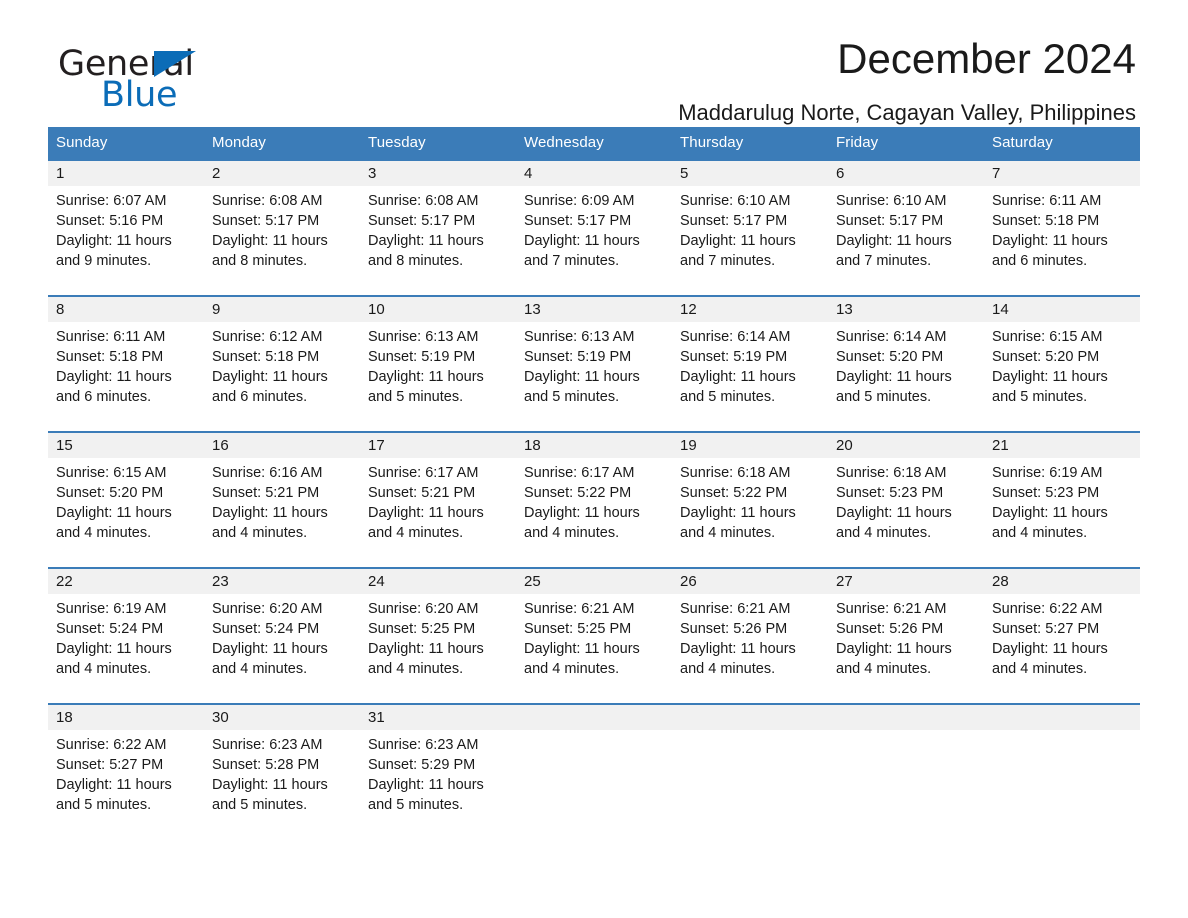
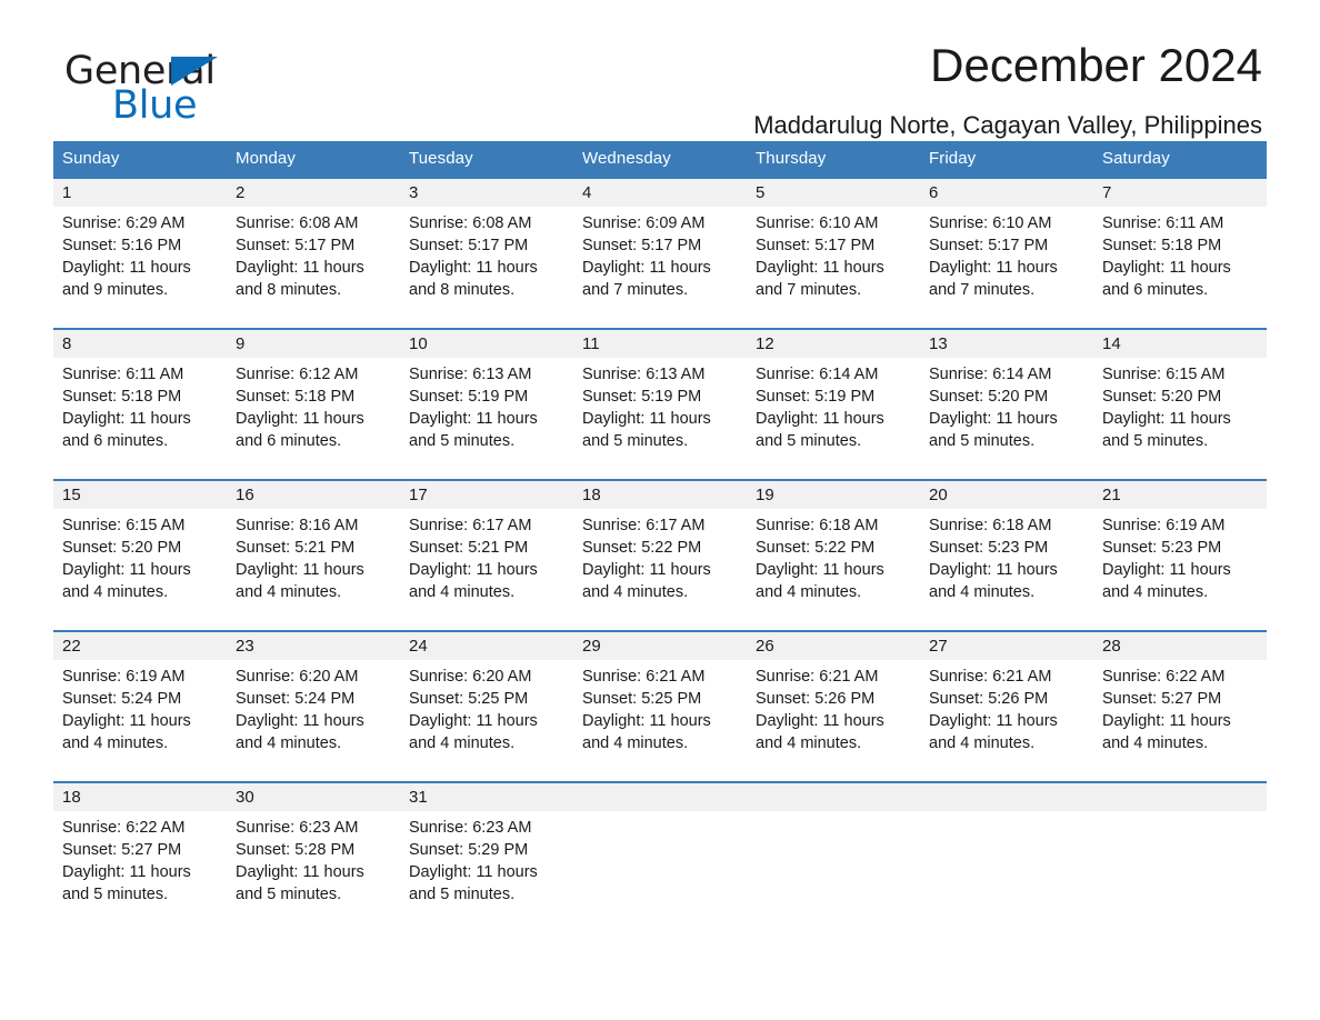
  General
  Blue
  December 2024
  Maddarulug Norte, Cagayan Valley, Philippines
  Sunday	Monday	Tuesday	Wednesday	Thursday	Friday	Saturday
- 1Sunrise: 6:07 AMSunset: 5:16 PMDaylight: 11 hoursand 9 minutes.	2Sunrise: 6:08 AMSunset: 5:17 PMDaylight: 11 hoursand 8 minutes.	3Sunrise: 6:08 AMSunset: 5:17 PMDaylight: 11 hoursand 8 minutes.	4Sunrise: 6:09 AMSunset: 5:17 PMDaylight: 11 hoursand 7 minutes.	5Sunrise: 6:10 AMSunset: 5:17 PMDaylight: 11 hoursand 7 minutes.	6Sunrise: 6:10 AMSunset: 5:17 PMDaylight: 11 hoursand 7 minutes.	7Sunrise: 6:11 AMSunset: 5:18 PMDaylight: 11 hoursand 6 minutes.
+ 1Sunrise: 6:29 AMSunset: 5:16 PMDaylight: 11 hoursand 9 minutes.	2Sunrise: 6:08 AMSunset: 5:17 PMDaylight: 11 hoursand 8 minutes.	3Sunrise: 6:08 AMSunset: 5:17 PMDaylight: 11 hoursand 8 minutes.	4Sunrise: 6:09 AMSunset: 5:17 PMDaylight: 11 hoursand 7 minutes.	5Sunrise: 6:10 AMSunset: 5:17 PMDaylight: 11 hoursand 7 minutes.	6Sunrise: 6:10 AMSunset: 5:17 PMDaylight: 11 hoursand 7 minutes.	7Sunrise: 6:11 AMSunset: 5:18 PMDaylight: 11 hoursand 6 minutes.
- 8Sunrise: 6:11 AMSunset: 5:18 PMDaylight: 11 hoursand 6 minutes.	9Sunrise: 6:12 AMSunset: 5:18 PMDaylight: 11 hoursand 6 minutes.	10Sunrise: 6:13 AMSunset: 5:19 PMDaylight: 11 hoursand 5 minutes.	13Sunrise: 6:13 AMSunset: 5:19 PMDaylight: 11 hoursand 5 minutes.	12Sunrise: 6:14 AMSunset: 5:19 PMDaylight: 11 hoursand 5 minutes.	13Sunrise: 6:14 AMSunset: 5:20 PMDaylight: 11 hoursand 5 minutes.	14Sunrise: 6:15 AMSunset: 5:20 PMDaylight: 11 hoursand 5 minutes.
+ 8Sunrise: 6:11 AMSunset: 5:18 PMDaylight: 11 hoursand 6 minutes.	9Sunrise: 6:12 AMSunset: 5:18 PMDaylight: 11 hoursand 6 minutes.	10Sunrise: 6:13 AMSunset: 5:19 PMDaylight: 11 hoursand 5 minutes.	11Sunrise: 6:13 AMSunset: 5:19 PMDaylight: 11 hoursand 5 minutes.	12Sunrise: 6:14 AMSunset: 5:19 PMDaylight: 11 hoursand 5 minutes.	13Sunrise: 6:14 AMSunset: 5:20 PMDaylight: 11 hoursand 5 minutes.	14Sunrise: 6:15 AMSunset: 5:20 PMDaylight: 11 hoursand 5 minutes.
- 15Sunrise: 6:15 AMSunset: 5:20 PMDaylight: 11 hoursand 4 minutes.	16Sunrise: 6:16 AMSunset: 5:21 PMDaylight: 11 hoursand 4 minutes.	17Sunrise: 6:17 AMSunset: 5:21 PMDaylight: 11 hoursand 4 minutes.	18Sunrise: 6:17 AMSunset: 5:22 PMDaylight: 11 hoursand 4 minutes.	19Sunrise: 6:18 AMSunset: 5:22 PMDaylight: 11 hoursand 4 minutes.	20Sunrise: 6:18 AMSunset: 5:23 PMDaylight: 11 hoursand 4 minutes.	21Sunrise: 6:19 AMSunset: 5:23 PMDaylight: 11 hoursand 4 minutes.
+ 15Sunrise: 6:15 AMSunset: 5:20 PMDaylight: 11 hoursand 4 minutes.	16Sunrise: 8:16 AMSunset: 5:21 PMDaylight: 11 hoursand 4 minutes.	17Sunrise: 6:17 AMSunset: 5:21 PMDaylight: 11 hoursand 4 minutes.	18Sunrise: 6:17 AMSunset: 5:22 PMDaylight: 11 hoursand 4 minutes.	19Sunrise: 6:18 AMSunset: 5:22 PMDaylight: 11 hoursand 4 minutes.	20Sunrise: 6:18 AMSunset: 5:23 PMDaylight: 11 hoursand 4 minutes.	21Sunrise: 6:19 AMSunset: 5:23 PMDaylight: 11 hoursand 4 minutes.
- 22Sunrise: 6:19 AMSunset: 5:24 PMDaylight: 11 hoursand 4 minutes.	23Sunrise: 6:20 AMSunset: 5:24 PMDaylight: 11 hoursand 4 minutes.	24Sunrise: 6:20 AMSunset: 5:25 PMDaylight: 11 hoursand 4 minutes.	25Sunrise: 6:21 AMSunset: 5:25 PMDaylight: 11 hoursand 4 minutes.	26Sunrise: 6:21 AMSunset: 5:26 PMDaylight: 11 hoursand 4 minutes.	27Sunrise: 6:21 AMSunset: 5:26 PMDaylight: 11 hoursand 4 minutes.	28Sunrise: 6:22 AMSunset: 5:27 PMDaylight: 11 hoursand 4 minutes.
+ 22Sunrise: 6:19 AMSunset: 5:24 PMDaylight: 11 hoursand 4 minutes.	23Sunrise: 6:20 AMSunset: 5:24 PMDaylight: 11 hoursand 4 minutes.	24Sunrise: 6:20 AMSunset: 5:25 PMDaylight: 11 hoursand 4 minutes.	29Sunrise: 6:21 AMSunset: 5:25 PMDaylight: 11 hoursand 4 minutes.	26Sunrise: 6:21 AMSunset: 5:26 PMDaylight: 11 hoursand 4 minutes.	27Sunrise: 6:21 AMSunset: 5:26 PMDaylight: 11 hoursand 4 minutes.	28Sunrise: 6:22 AMSunset: 5:27 PMDaylight: 11 hoursand 4 minutes.
  18Sunrise: 6:22 AMSunset: 5:27 PMDaylight: 11 hoursand 5 minutes.	30Sunrise: 6:23 AMSunset: 5:28 PMDaylight: 11 hoursand 5 minutes.	31Sunrise: 6:23 AMSunset: 5:29 PMDaylight: 11 hoursand 5 minutes.
